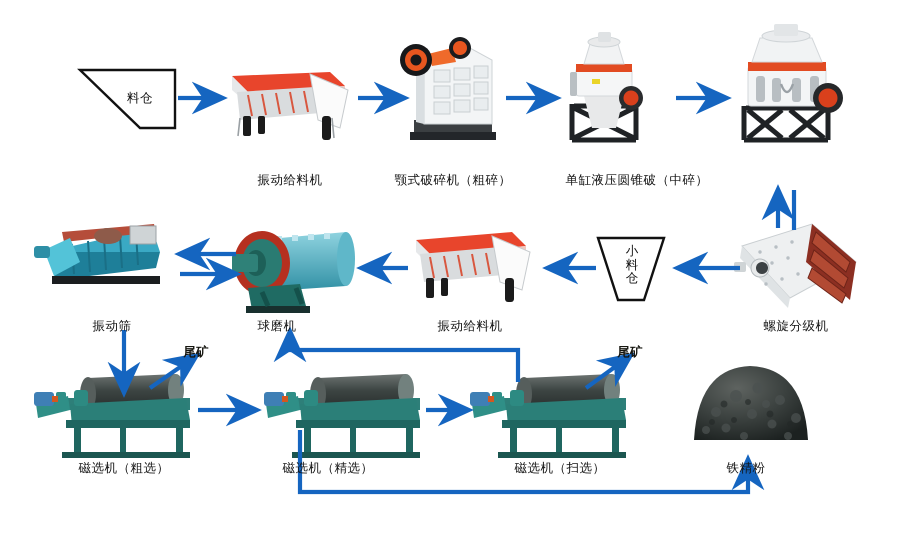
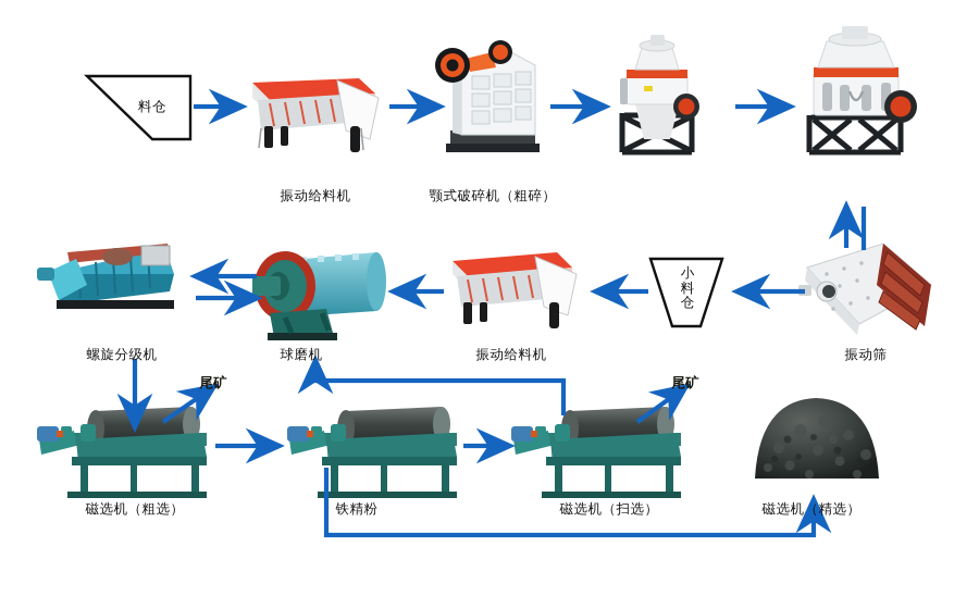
  料仓
  小料仓
  振动给料机
  颚式破碎机（粗碎）
- 单缸液压圆锥破（中碎）
- 振动筛
+ 螺旋分级机
  球磨机
  振动给料机
- 螺旋分级机
+ 振动筛
  磁选机（粗选）
- 磁选机（精选）
+ 铁精粉
  磁选机（扫选）
- 铁精粉
+ 磁选机（精选）
  尾矿
  尾矿
